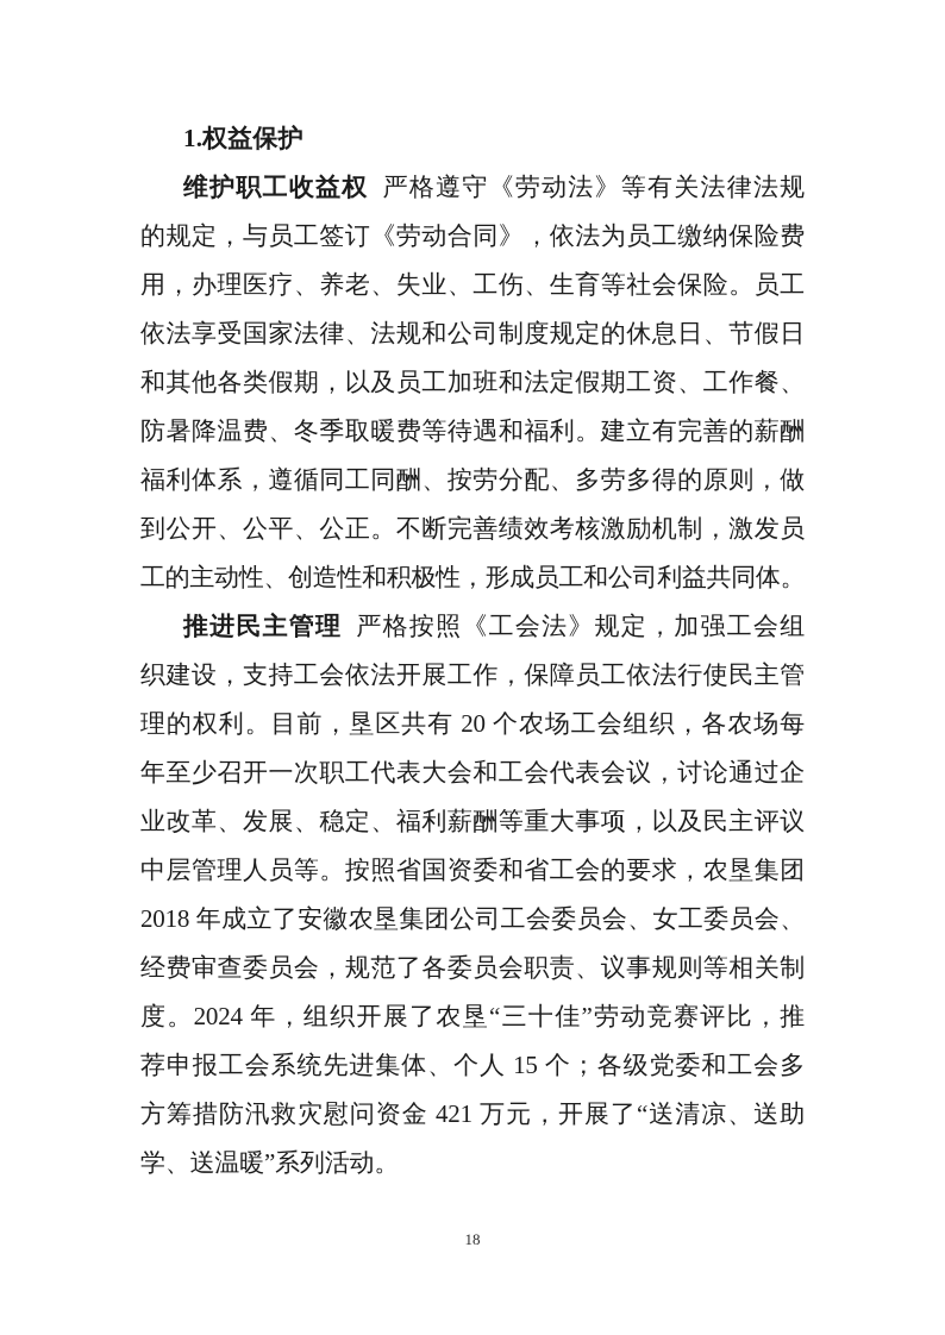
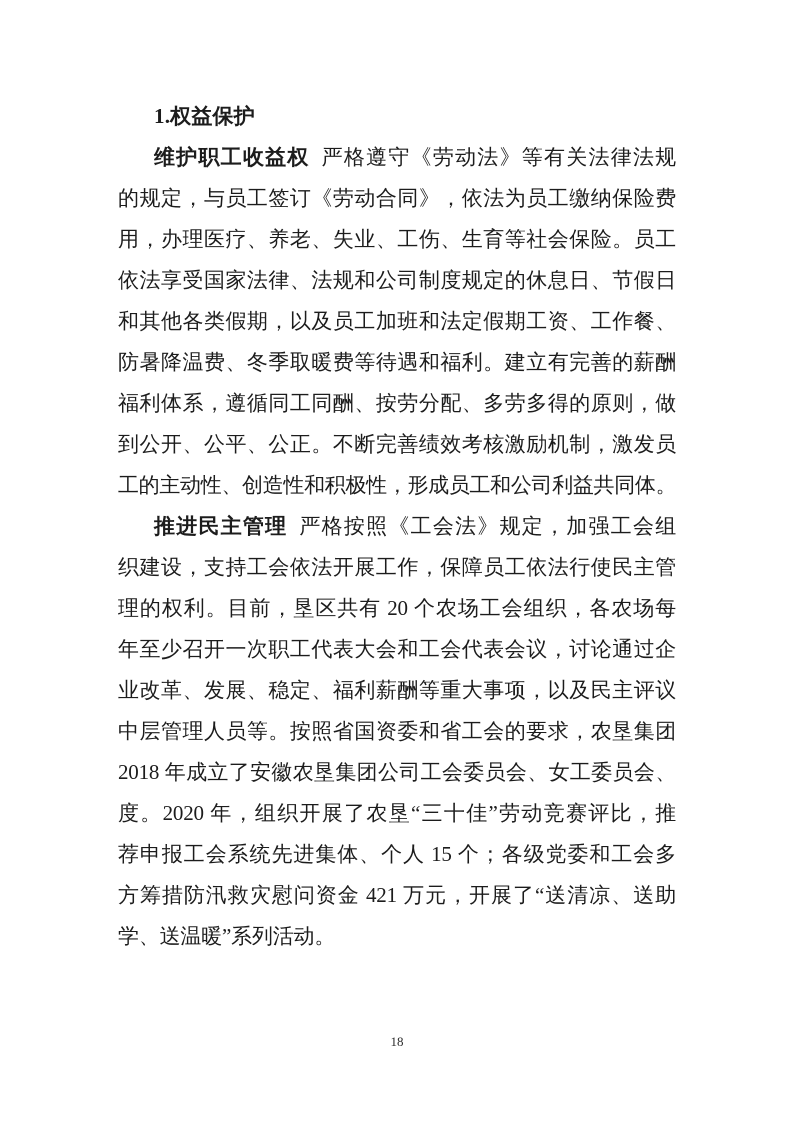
  1.权益保护
  维护职工收益权 严格遵守《劳动法》等有关法律法规
  的规定，与员工签订《劳动合同》，依法为员工缴纳保险费
  用，办理医疗、养老、失业、工伤、生育等社会保险。员工
  依法享受国家法律、法规和公司制度规定的休息日、节假日
  和其他各类假期，以及员工加班和法定假期工资、工作餐、
  防暑降温费、冬季取暖费等待遇和福利。建立有完善的薪酬
  福利体系，遵循同工同酬、按劳分配、多劳多得的原则，做
  到公开、公平、公正。不断完善绩效考核激励机制，激发员
  工的主动性、创造性和积极性，形成员工和公司利益共同体。
  推进民主管理 严格按照《工会法》规定，加强工会组
  织建设，支持工会依法开展工作，保障员工依法行使民主管
  理的权利。目前，垦区共有 20 个农场工会组织，各农场每
  年至少召开一次职工代表大会和工会代表会议，讨论通过企
  业改革、发展、稳定、福利薪酬等重大事项，以及民主评议
  中层管理人员等。按照省国资委和省工会的要求，农垦集团
  2018 年成立了安徽农垦集团公司工会委员会、女工委员会、
- 经费审查委员会，规范了各委员会职责、议事规则等相关制
- 度。2024 年，组织开展了农垦“三十佳”劳动竞赛评比，推
+ 度。2020 年，组织开展了农垦“三十佳”劳动竞赛评比，推
  荐申报工会系统先进集体、个人 15 个；各级党委和工会多
  方筹措防汛救灾慰问资金 421 万元，开展了“送清凉、送助
  学、送温暖”系列活动。
  18
